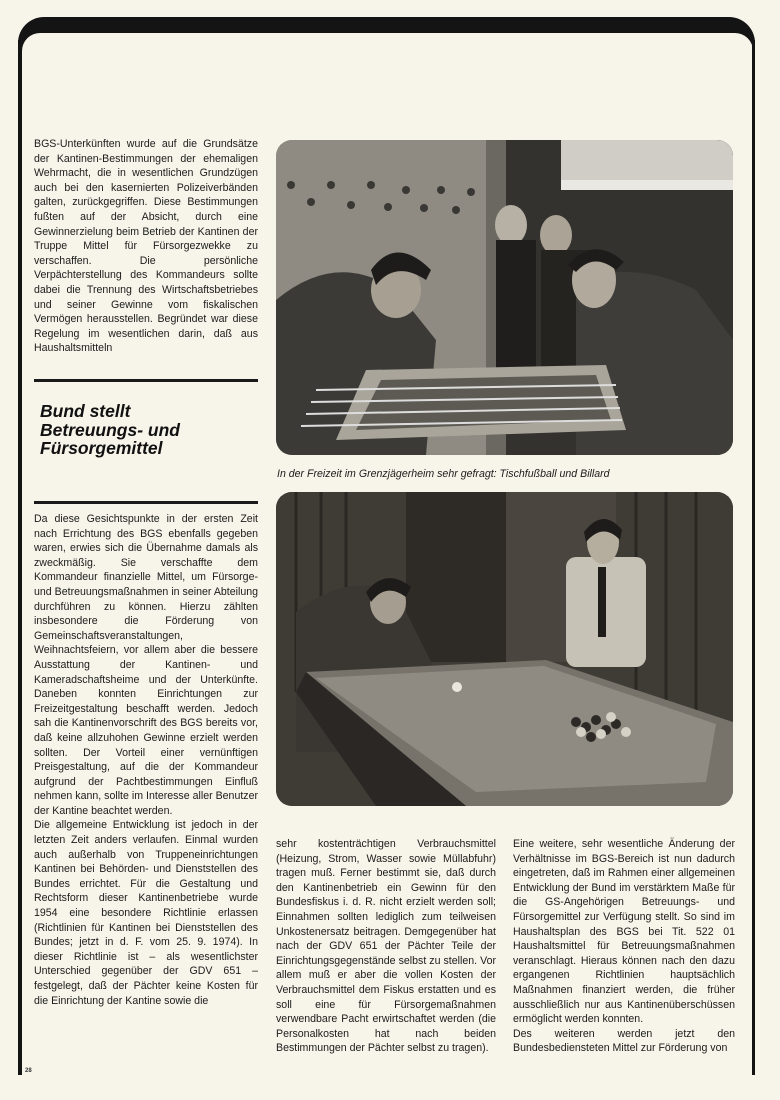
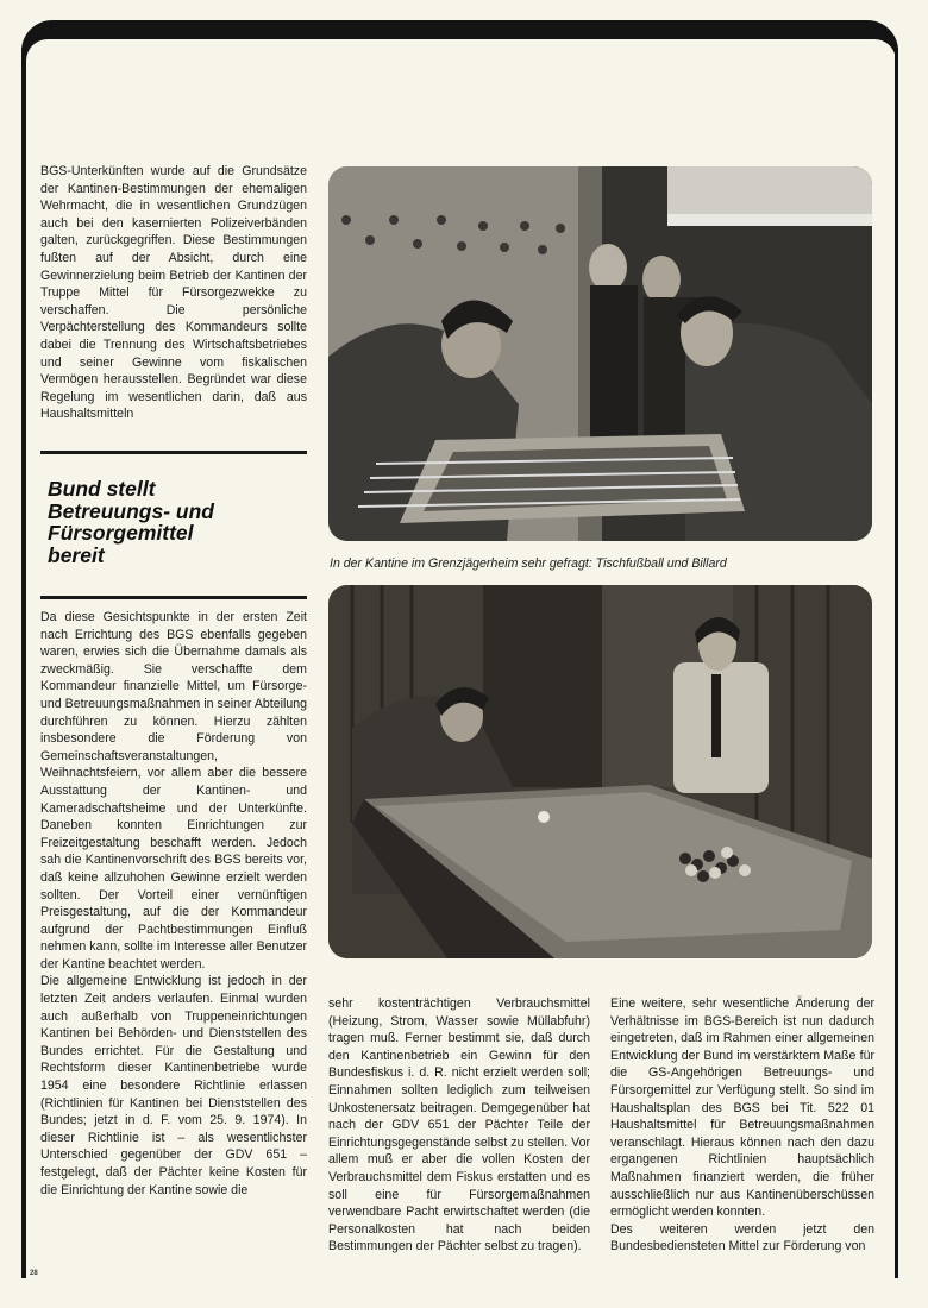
  BGS-Unterkünften wurde auf die Grundsätze der Kantinen-Bestimmungen der ehemaligen Wehrmacht, die in wesentlichen Grundzügen auch bei den kasernierten Polizeiverbänden galten, zurückgegriffen. Diese Bestimmungen fußten auf der Absicht, durch eine Gewinnerzielung beim Betrieb der Kantinen der Truppe Mittel für Fürsorgezwekke zu verschaffen. Die persönliche Verpächterstellung des Kommandeurs sollte dabei die Trennung des Wirtschaftsbetriebes und seiner Gewinne vom fiskalischen Vermögen herausstellen. Begründet war diese Regelung im wesentlichen darin, daß aus Haushaltsmitteln
  Bund stellt
  Betreuungs- und
  Fürsorgemittel
+ bereit
  Da diese Gesichtspunkte in der ersten Zeit nach Errichtung des BGS ebenfalls gegeben waren, erwies sich die Übernahme damals als zweckmäßig. Sie verschaffte dem Kommandeur finanzielle Mittel, um Fürsorge- und Betreuungsmaßnahmen in seiner Abteilung durchführen zu können. Hierzu zählten insbesondere die Förderung von Gemeinschaftsveranstaltungen, Weihnachtsfeiern, vor allem aber die bessere Ausstattung der Kantinen- und Kameradschaftsheime und der Unterkünfte. Daneben konnten Einrichtungen zur Freizeitgestaltung beschafft werden. Jedoch sah die Kantinenvorschrift des BGS bereits vor, daß keine allzuhohen Gewinne erzielt werden sollten. Der Vorteil einer vernünftigen Preisgestaltung, auf die der Kommandeur aufgrund der Pachtbestimmungen Einfluß nehmen kann, sollte im Interesse aller Benutzer der Kantine beachtet werden.
  Die allgemeine Entwicklung ist jedoch in der letzten Zeit anders verlaufen. Einmal wurden auch außerhalb von Truppeneinrichtungen Kantinen bei Behörden- und Dienststellen des Bundes errichtet. Für die Gestaltung und Rechtsform dieser Kantinenbetriebe wurde 1954 eine besondere Richtlinie erlassen (Richtlinien für Kantinen bei Dienststellen des Bundes; jetzt in d. F. vom 25. 9. 1974). In dieser Richtlinie ist – als wesentlichster Unterschied gegenüber der GDV 651 – festgelegt, daß der Pächter keine Kosten für die Einrichtung der Kantine sowie die
- In der Freizeit im Grenzjägerheim sehr gefragt: Tischfußball und Billard
+ In der Kantine im Grenzjägerheim sehr gefragt: Tischfußball und Billard
  sehr kostenträchtigen Verbrauchsmittel (Heizung, Strom, Wasser sowie Müllabfuhr) tragen muß. Ferner bestimmt sie, daß durch den Kantinenbetrieb ein Gewinn für den Bundesfiskus i. d. R. nicht erzielt werden soll; Einnahmen sollten lediglich zum teilweisen Unkostenersatz beitragen. Demgegenüber hat nach der GDV 651 der Pächter Teile der Einrichtungsgegenstände selbst zu stellen. Vor allem muß er aber die vollen Kosten der Verbrauchsmittel dem Fiskus erstatten und es soll eine für Fürsorgemaßnahmen verwendbare Pacht erwirtschaftet werden (die Personalkosten hat nach beiden Bestimmungen der Pächter selbst zu tragen).
  Eine weitere, sehr wesentliche Änderung der Verhältnisse im BGS-Bereich ist nun dadurch eingetreten, daß im Rahmen einer allgemeinen Entwicklung der Bund im verstärktem Maße für die GS-Angehörigen Betreuungs- und Fürsorgemittel zur Verfügung stellt. So sind im Haushaltsplan des BGS bei Tit. 522 01 Haushaltsmittel für Betreuungsmaßnahmen veranschlagt. Hieraus können nach den dazu ergangenen Richtlinien hauptsächlich Maßnahmen finanziert werden, die früher ausschließlich nur aus Kantinenüberschüssen ermöglicht werden konnten.
  Des weiteren werden jetzt den Bundesbediensteten Mittel zur Förderung von
